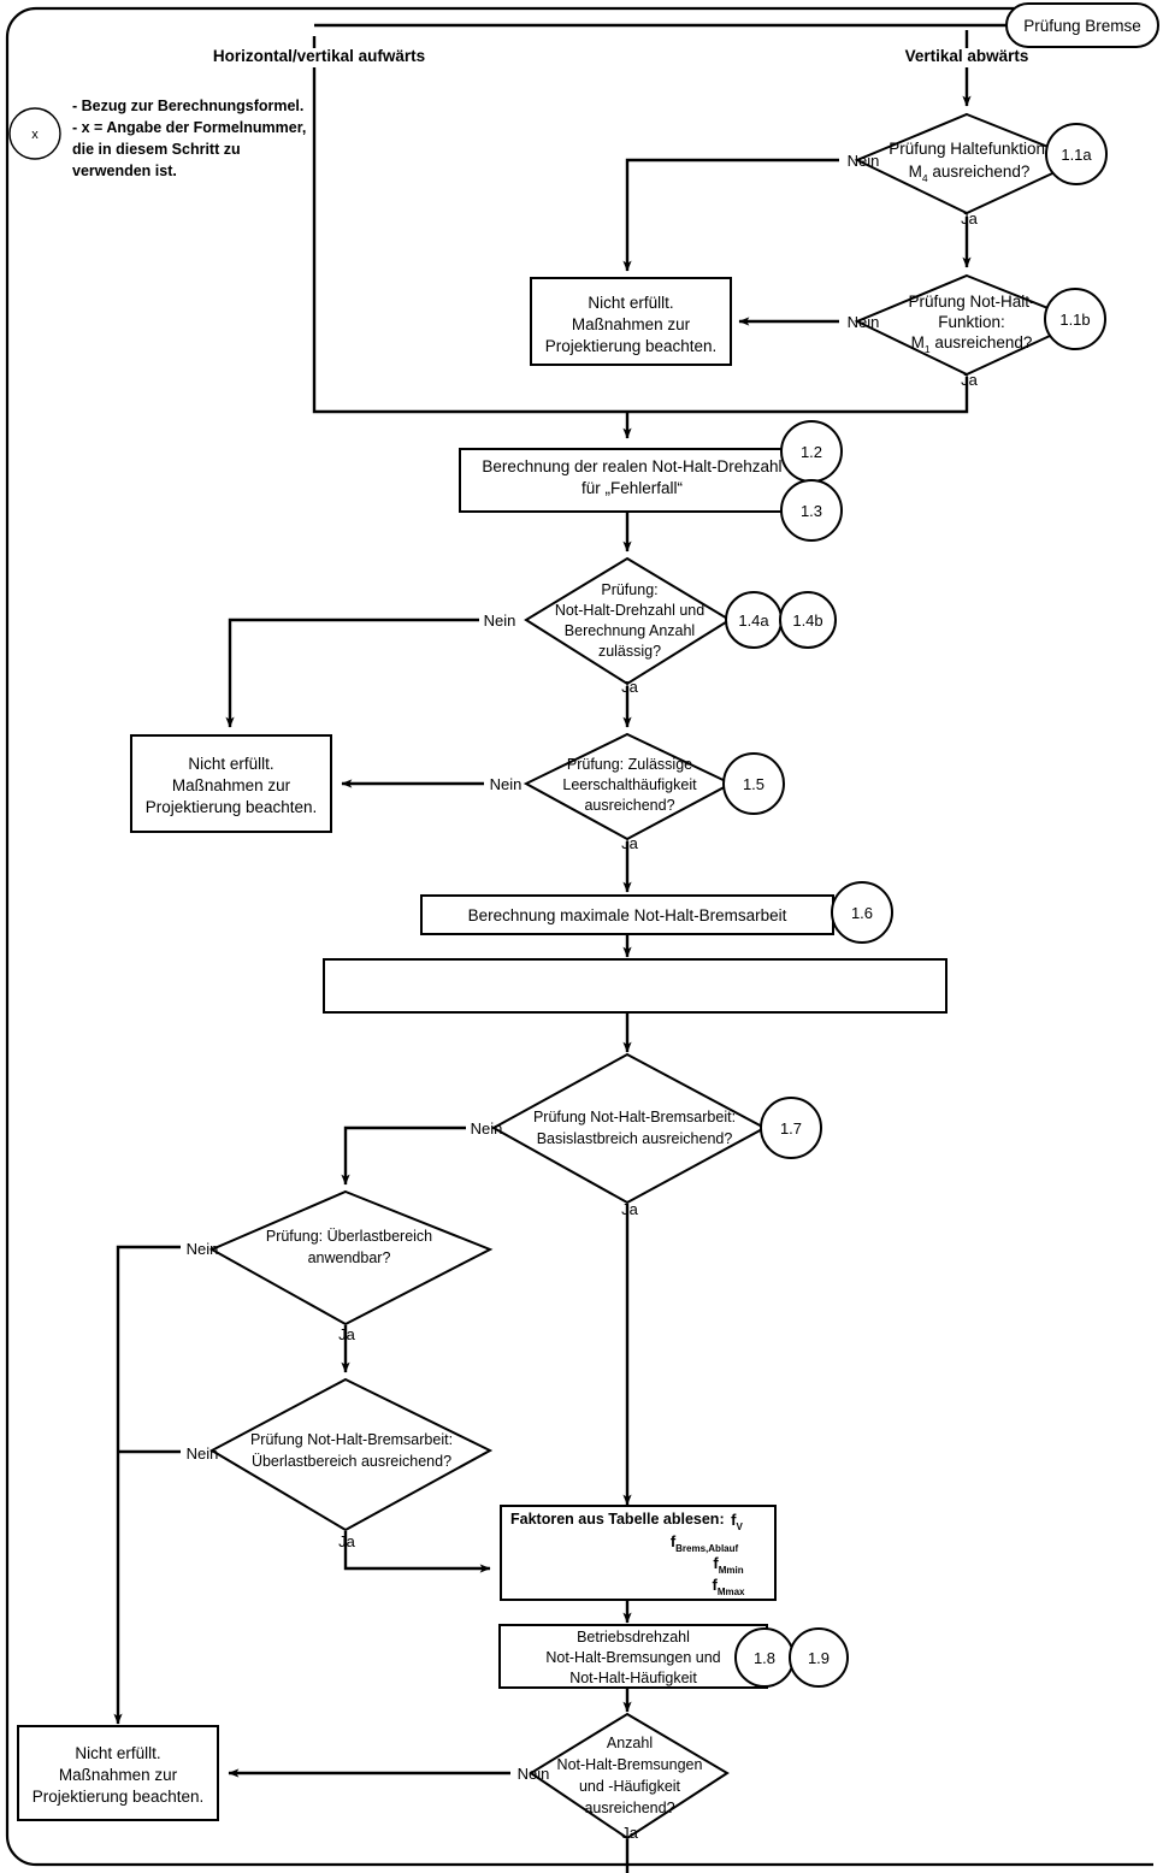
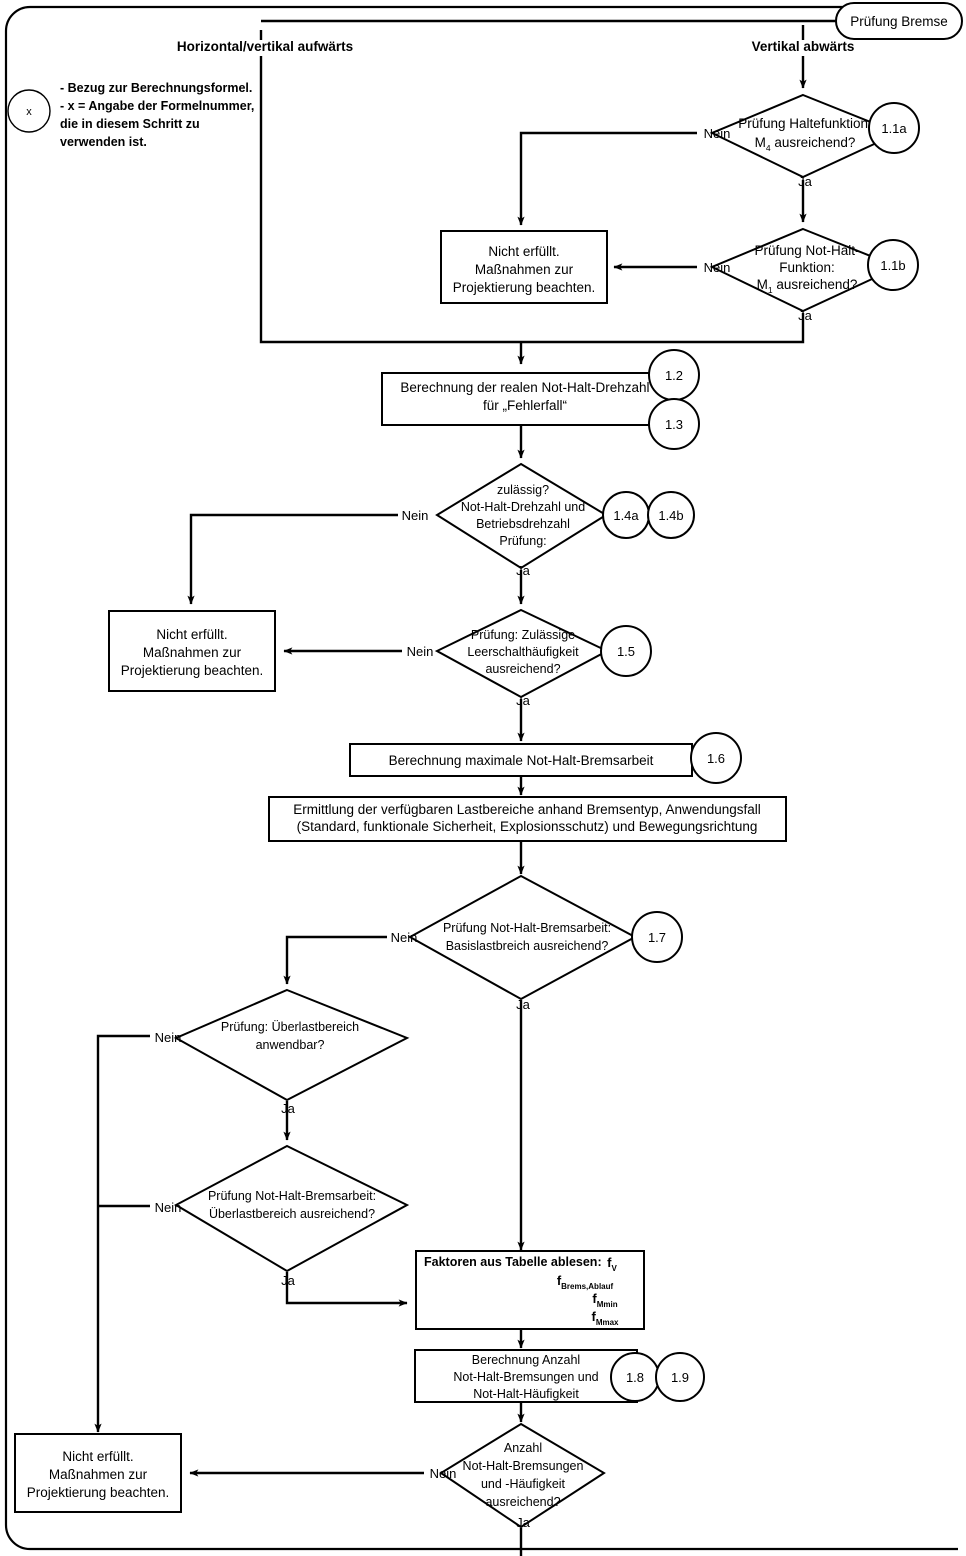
  Prüfung Bremse
  Horizontal/vertikal aufwärts
  Vertikal abwärts
  x
  - Bezug zur Berechnungsformel.
  - x = Angabe der Formelnummer,
  die in diesem Schritt zu
  verwenden ist.
  Prüfung Haltefunktion
  M4 ausreichend?
  1.1a
  Nein
  Ja
  Prüfung Not-Halt-
  Funktion:
  M1 ausreichend?
  1.1b
  Nein
  Ja
  Nicht erfüllt.
  Maßnahmen zur
  Projektierung beachten.
  Berechnung der realen Not-Halt-Drehzahl
  für „Fehlerfall“
  1.2
  1.3
- Prüfung:
+ zulässig?
  Not-Halt-Drehzahl und
- Berechnung Anzahl
+ Betriebsdrehzahl
- zulässig?
+ Prüfung:
  1.4a
  1.4b
  Nein
  Ja
  Nicht erfüllt.
  Maßnahmen zur
  Projektierung beachten.
  Prüfung: Zulässige
  Leerschalthäufigkeit
  ausreichend?
  1.5
  Nein
  Ja
  Berechnung maximale Not-Halt-Bremsarbeit
  1.6
+ Ermittlung der verfügbaren Lastbereiche anhand Bremsentyp, Anwendungsfall
+ (Standard, funktionale Sicherheit, Explosionsschutz) und Bewegungsrichtung
  Prüfung Not-Halt-Bremsarbeit:
  Basislastbreich ausreichend?
  1.7
  Nein
  Ja
  Prüfung: Überlastbereich
  anwendbar?
  Nein
  Ja
  Prüfung Not-Halt-Bremsarbeit:
  Überlastbereich ausreichend?
  Nein
  Ja
  Faktoren aus Tabelle ablesen:
  fV
  fBrems,Ablauf
  fMmin
  fMmax
- Betriebsdrehzahl
+ Berechnung Anzahl
  Not-Halt-Bremsungen und
  Not-Halt-Häufigkeit
  1.8
  1.9
  Anzahl
  Not-Halt-Bremsungen
  und -Häufigkeit
  ausreichend?
  Nein
  Ja
  Nicht erfüllt.
  Maßnahmen zur
  Projektierung beachten.
